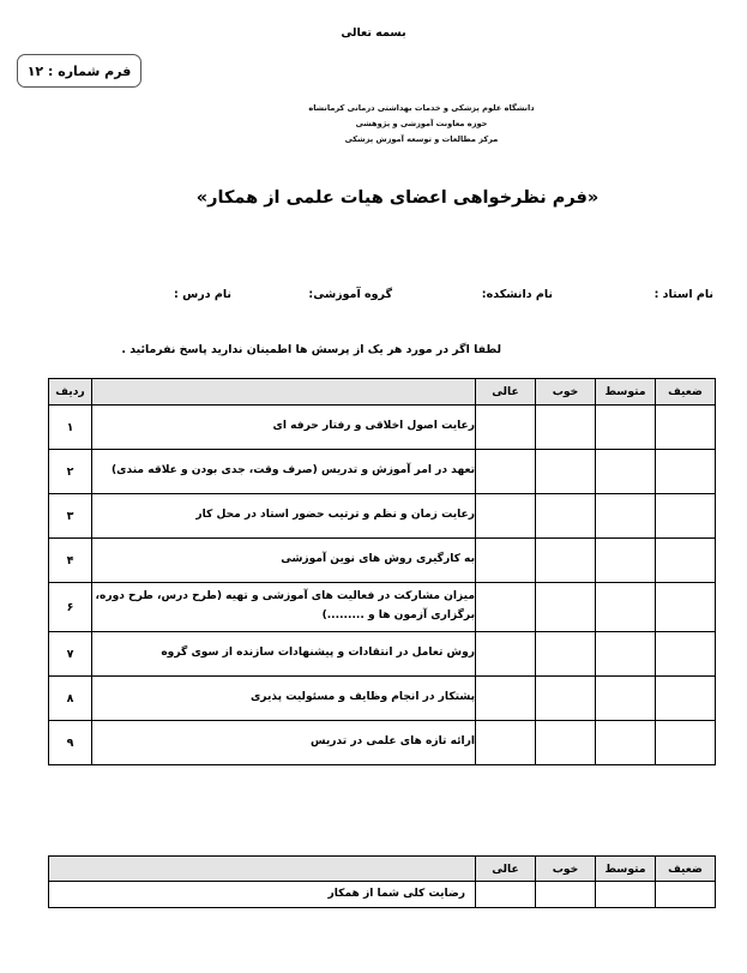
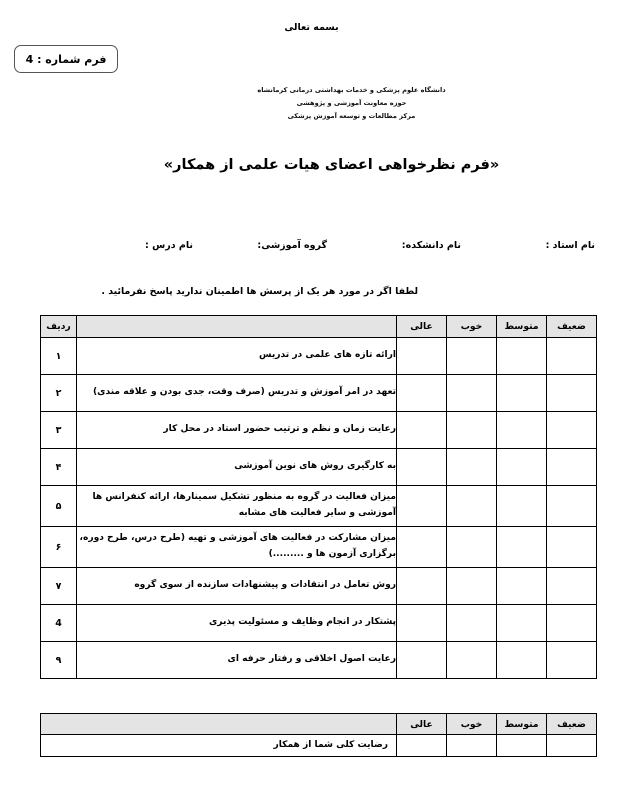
  بسمه تعالی
- فرم شماره : ۱۲
+ فرم شماره : 4
  دانشگاه علوم پزشکی و خدمات بهداشتی درمانی کرمانشاه
  حوزه معاونت آموزشی و پژوهشی
  مرکز مطالعات و توسعه آموزش پزشکی
  «فرم نظرخواهی اعضای هیات علمی از همکار»
  نام استاد :
  نام دانشکده:
  گروه آموزشی:
  نام درس :
  لطفا اگر در مورد هر یک از پرسش ها اطمینان ندارید پاسخ نفرمائید .
  ضعیف	متوسط	خوب	عالی		ردیف
- 				رعایت اصول اخلاقی و رفتار حرفه ای	۱
+ 				ارائه تازه های علمی در تدریس	۱
  				تعهد در امر آموزش و تدریس (صرف وقت، جدی بودن و علاقه مندی)	۲
  				رعایت زمان و نظم و ترتیب حضور استاد در محل کار	۳
  				به کارگیری روش های نوین آموزشی	۴
+ 				میزان فعالیت در گروه به منظور تشکیل سمینارها، ارائه کنفرانس ها آموزشی و سایر فعالیت های مشابه	۵
  				میزان مشارکت در فعالیت های آموزشی و تهیه (طرح درس، طرح دوره، برگزاری آزمون ها و .........)	۶
  				روش تعامل در انتقادات و پیشنهادات سازنده از سوی گروه	۷
- 				پشتکار در انجام وظایف و مسئولیت پذیری	۸
+ 				پشتکار در انجام وظایف و مسئولیت پذیری	4
- 				ارائه تازه های علمی در تدریس	۹
+ 				رعایت اصول اخلاقی و رفتار حرفه ای	۹
  ضعیف	متوسط	خوب	عالی
  				رضایت کلی شما از همکار
